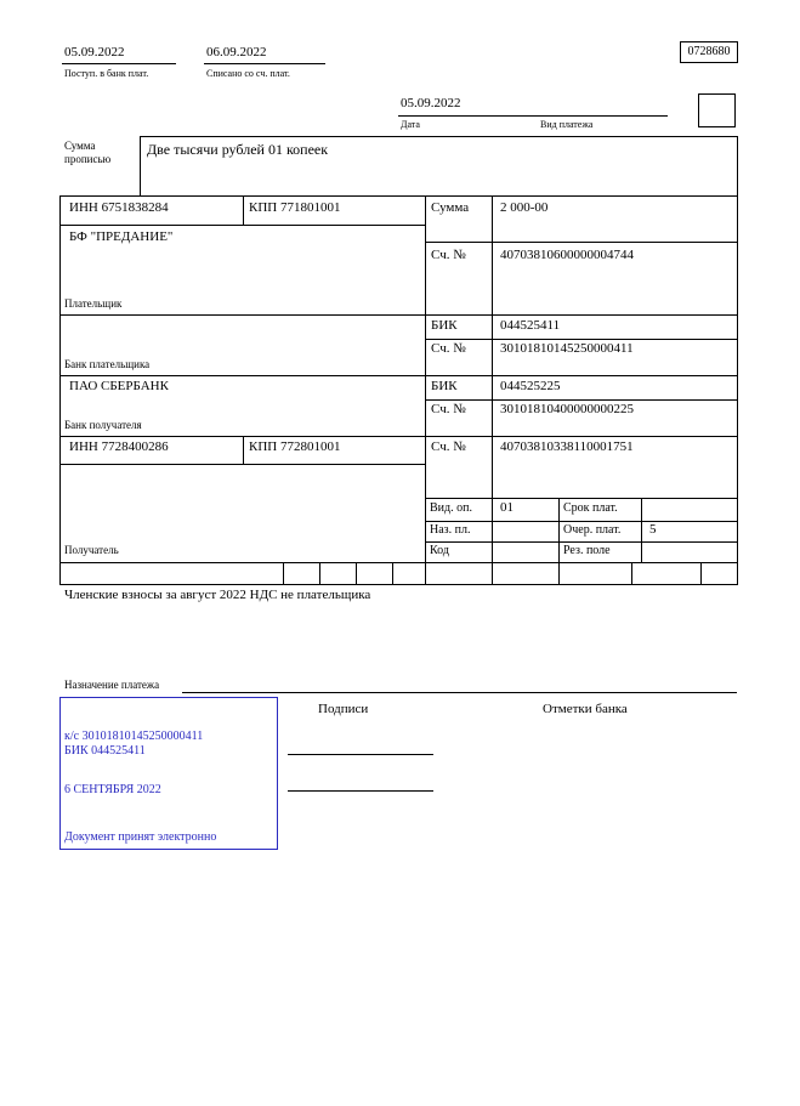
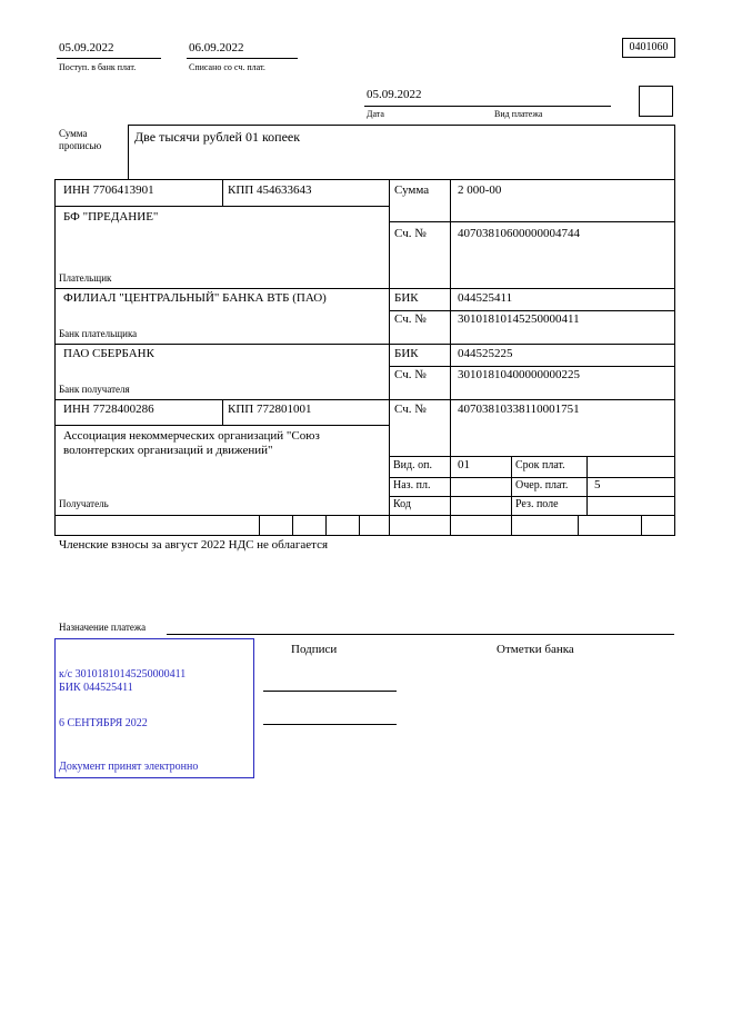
  05.09.2022
  06.09.2022
  Поступ. в банк плат.
  Списано со сч. плат.
- 0728680
+ 0401060
  05.09.2022
  Дата
  Вид платежа
  Сумма прописью
  Две тысячи рублей 01 копеек
- ИНН 6751838284
+ ИНН 7706413901
- КПП 771801001
+ КПП 454633643
  Сумма
  2 000-00
  БФ "ПРЕДАНИЕ"
  Сч. №
  40703810600000004744
  Плательщик
+ ФИЛИАЛ "ЦЕНТРАЛЬНЫЙ" БАНКА ВТБ (ПАО)
  БИК
  044525411
  Сч. №
  30101810145250000411
  Банк плательщика
  ПАО СБЕРБАНК
  БИК
  044525225
  Сч. №
  30101810400000000225
  Банк получателя
  ИНН 7728400286
  КПП 772801001
  Сч. №
  40703810338110001751
+ Ассоциация некоммерческих организаций "Союз волонтерских организаций и движений"
  Вид. оп.
  01
  Срок плат.
  Наз. пл.
  Очер. плат.
  5
  Код
  Рез. поле
  Получатель
- Членские взносы за август 2022 НДС не плательщика
+ Членские взносы за август 2022 НДС не облагается
  Назначение платежа
  к/с 30101810145250000411
  БИК 044525411
  6 СЕНТЯБРЯ 2022
  Документ принят электронно
  Подписи
  Отметки банка
